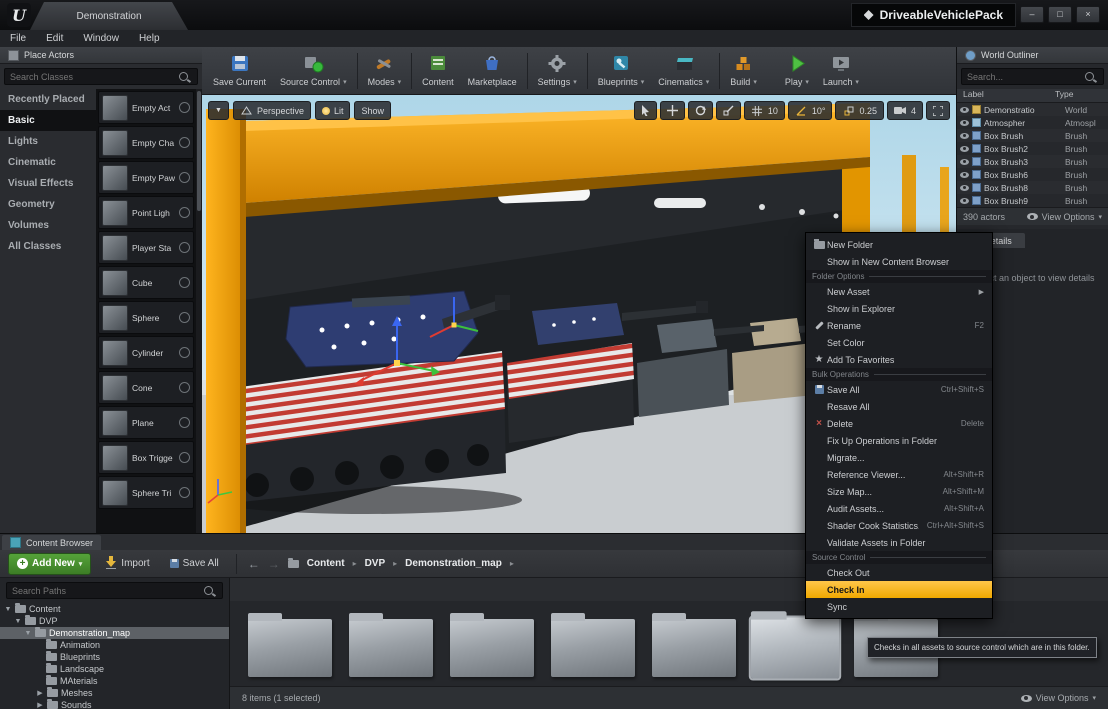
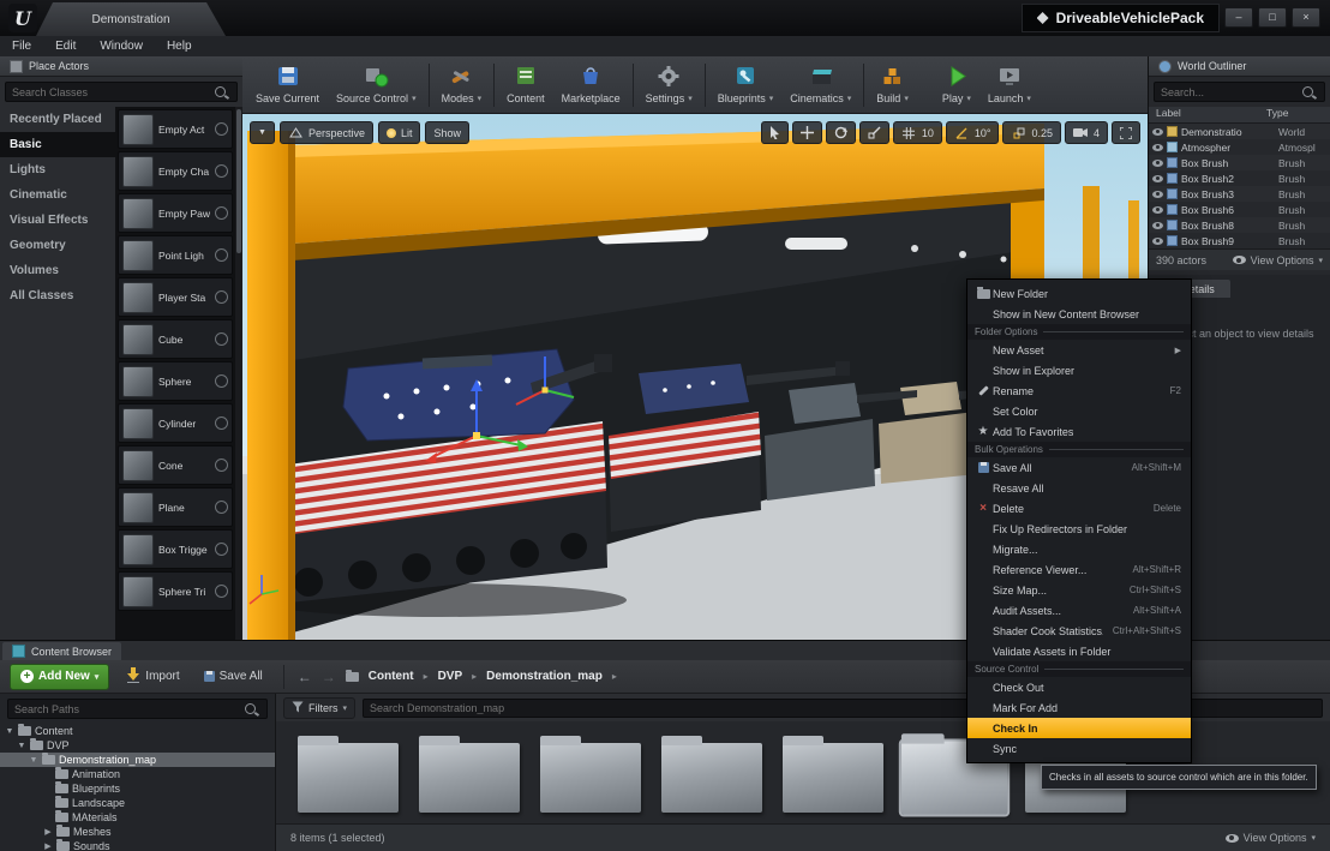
  U
  Demonstration
  DriveableVehiclePack
  –
  □
  ×
  File
  Edit
  Window
  Help
  Place Actors
  Search Classes
  Recently Placed
  Basic
  Lights
  Cinematic
  Visual Effects
  Geometry
  Volumes
  All Classes
  Empty Act
  Empty Cha
  Empty Paw
  Point Ligh
  Player Sta
  Cube
  Sphere
  Cylinder
  Cone
  Plane
  Box Trigge
  Sphere Tri
  Save Current
  Source Control
  Modes
  Content
  Marketplace
  Settings
  Blueprints
  Cinematics
  Build
  Play
  Launch
  Perspective
  Lit
  Show
  10
  10°
  0.25
  4
  World Outliner
  Search...
  Label
  Type
  Demonstratio
  World
  Atmospher
  Atmospl
  Box Brush
  Brush
  Box Brush2
  Brush
  Box Brush3
  Brush
  Box Brush6
  Brush
  Box Brush8
  Brush
  Box Brush9
  Brush
  390 actors
  View Options
  etails
  t an object to view details
  Content Browser
  +
  Add New
  Import
  Save All
  ←
  →
  Content
  ▸
  DVP
  ▸
  Demonstration_map
  ▸
  Search Paths
  Content
  DVP
  Demonstration_map
  Animation
  Blueprints
  Landscape
  MAterials
  Meshes
  Sounds
+ Filters
+ Search Demonstration_map
  8 items (1 selected)
  View Options
  New Folder
  Show in New Content Browser
  Folder Options
  New Asset
  Show in Explorer
  Rename
  F2
  Set Color
  ★
  Add To Favorites
  Bulk Operations
  Save All
- Ctrl+Shift+S
+ Alt+Shift+M
  Resave All
  ×
  Delete
  Delete
- Fix Up Operations in Folder
+ Fix Up Redirectors in Folder
  Migrate...
  Reference Viewer...
  Alt+Shift+R
  Size Map...
- Alt+Shift+M
+ Ctrl+Shift+S
  Audit Assets...
  Alt+Shift+A
  Shader Cook Statistics
  Ctrl+Alt+Shift+S
  Validate Assets in Folder
  Source Control
  Check Out
+ Mark For Add
  Check In
  Sync
  Checks in all assets to source control which are in this folder.
